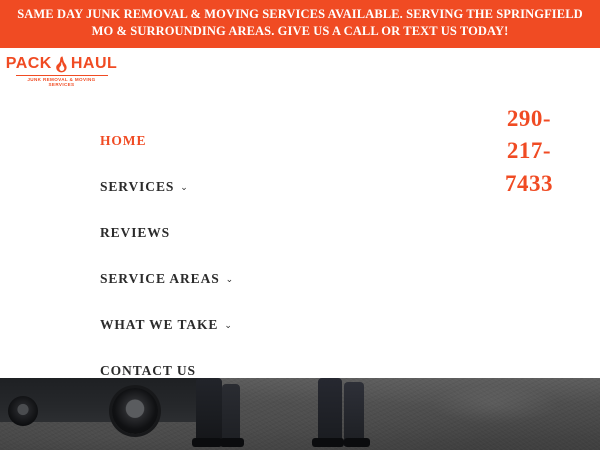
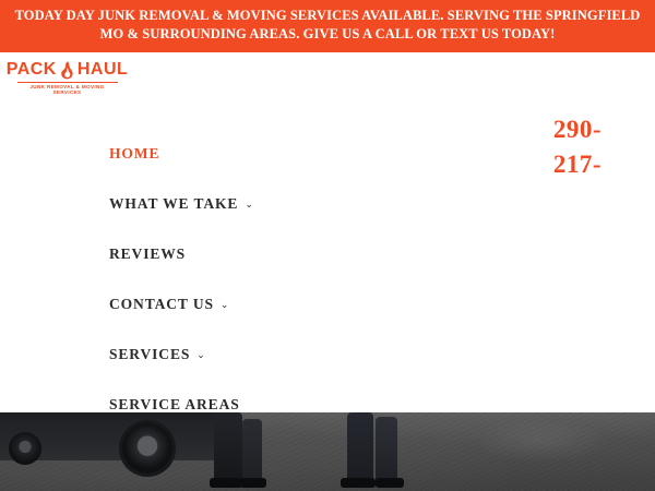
- SAME DAY JUNK REMOVAL & MOVING SERVICES AVAILABLE. SERVING THE SPRINGFIELD MO & SURROUNDING AREAS. GIVE US A CALL OR TEXT US TODAY!
+ TODAY DAY JUNK REMOVAL & MOVING SERVICES AVAILABLE. SERVING THE SPRINGFIELD MO & SURROUNDING AREAS. GIVE US A CALL OR TEXT US TODAY!
  PACK
  HAUL
  HOME
- SERVICES
+ WHAT WE TAKE
  ⌄
  REVIEWS
- SERVICE AREAS
+ CONTACT US
  ⌄
- WHAT WE TAKE
+ SERVICES
  ⌄
- CONTACT US
+ SERVICE AREAS
  290-
  217-
- 7433
